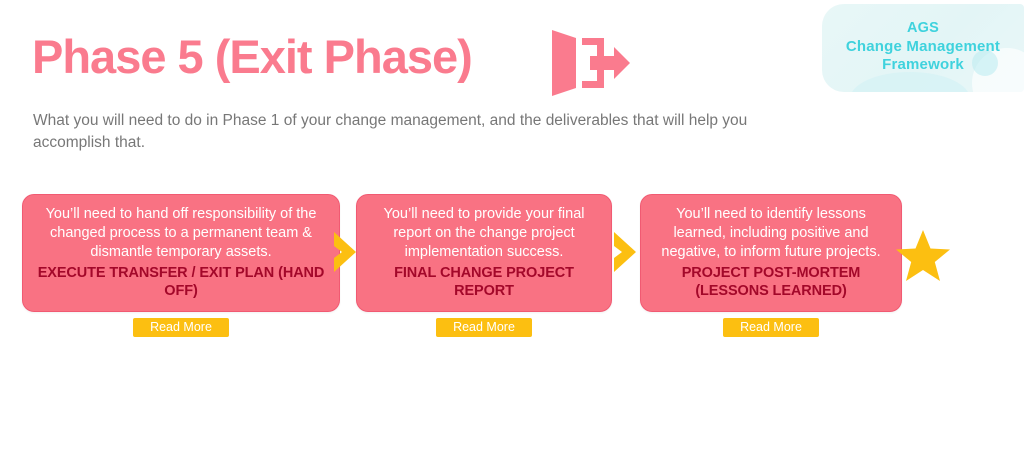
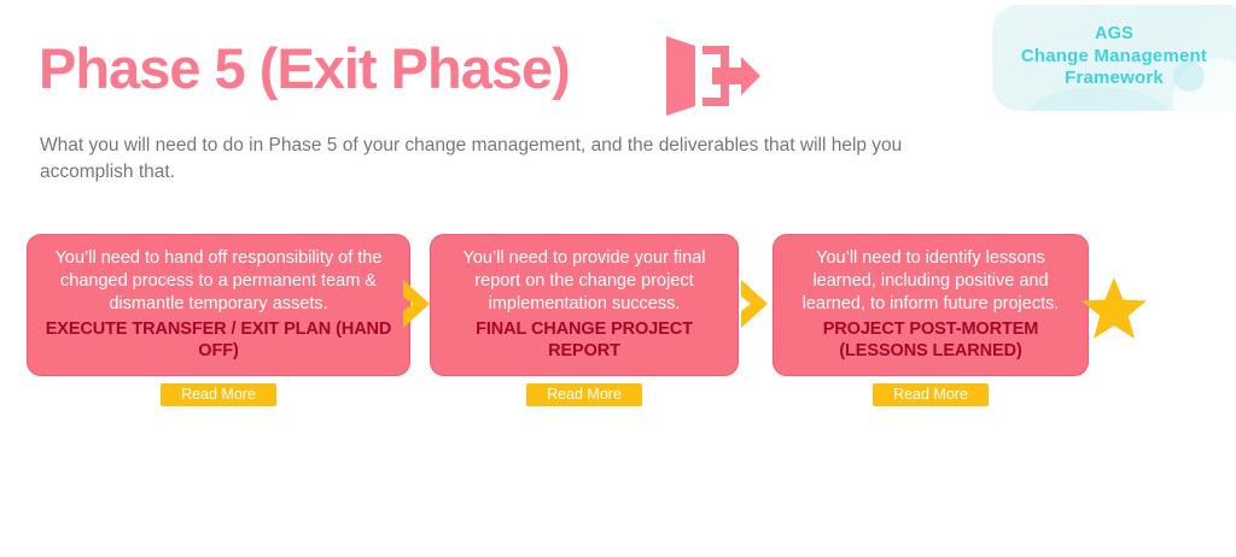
  AGS
  Change Management
  Framework
  Phase 5 (Exit Phase)
- What you will need to do in Phase 1 of your change management, and the deliverables that will help you accomplish that.
+ What you will need to do in Phase 5 of your change management, and the deliverables that will help you accomplish that.
  You’ll need to hand off responsibility of the changed process to a permanent team & dismantle temporary assets.
  EXECUTE TRANSFER / EXIT PLAN (HAND OFF)
  Read More
  You’ll need to provide your final report on the change project implementation success.
  FINAL CHANGE PROJECT REPORT
  Read More
- You’ll need to identify lessons learned, including positive and negative, to inform future projects.
+ You’ll need to identify lessons learned, including positive and learned, to inform future projects.
  PROJECT POST-MORTEM (LESSONS LEARNED)
  Read More
